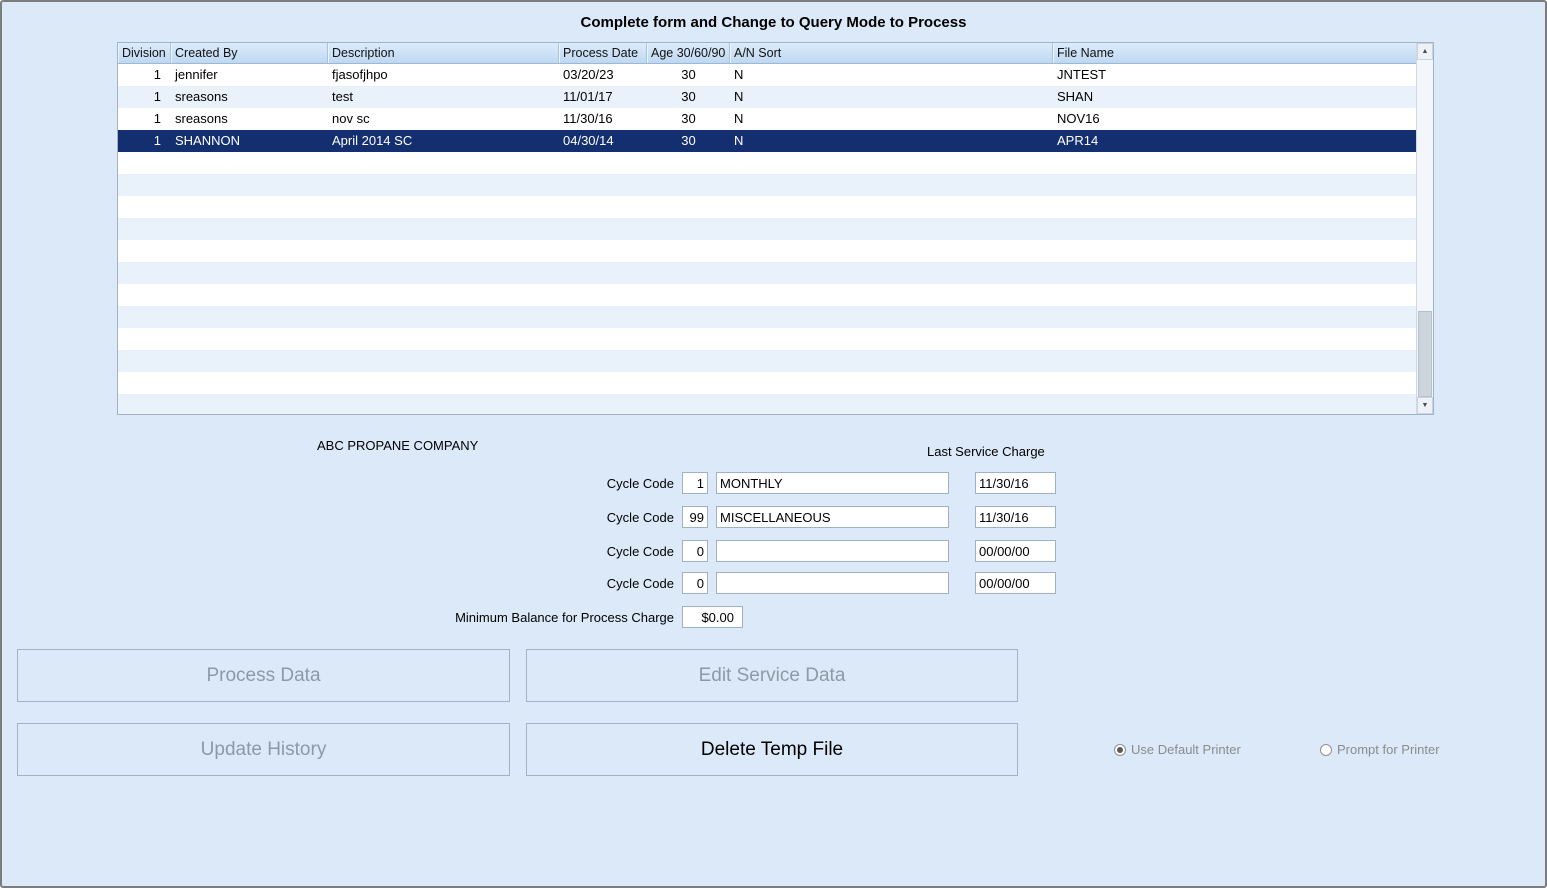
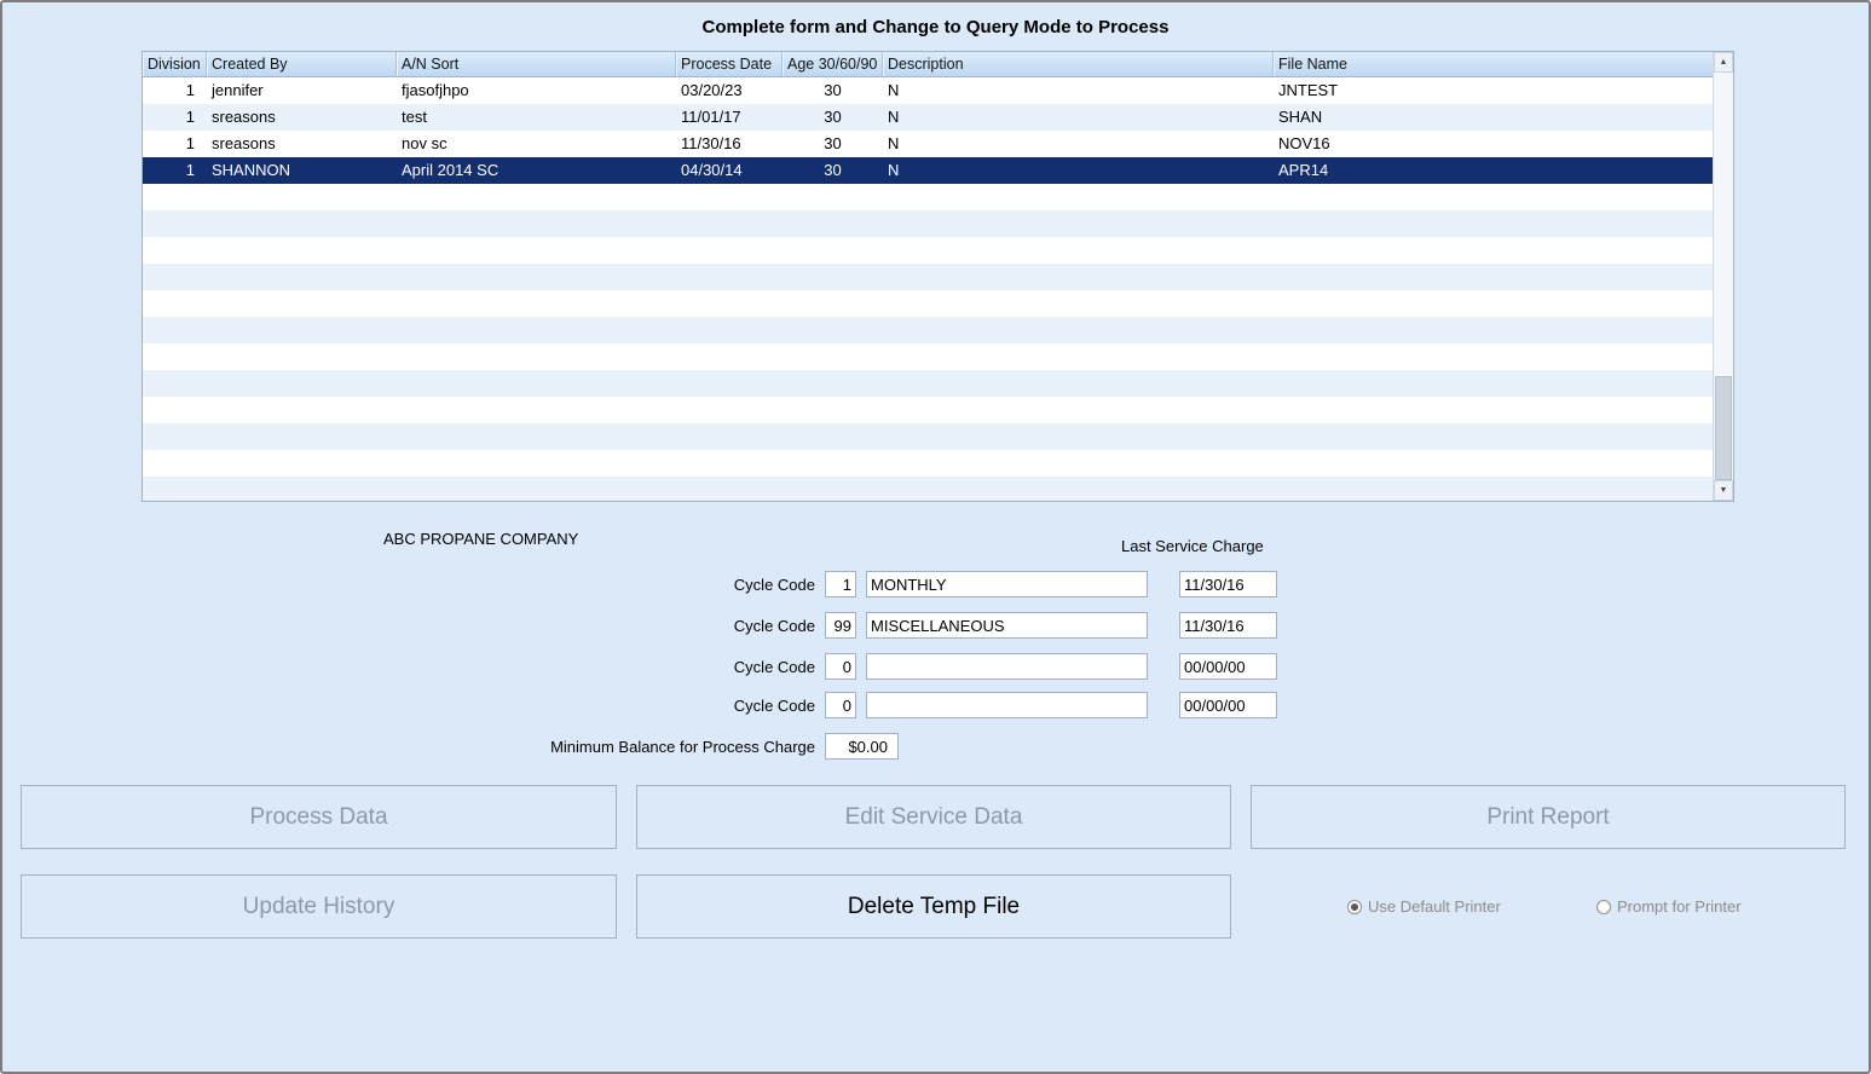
  Complete form and Change to Query Mode to Process
  Division
  Created By
- Description
+ A/N Sort
  Process Date
  Age 30/60/90
- A/N Sort
+ Description
  File Name
  1
  jennifer
  fjasofjhpo
  03/20/23
  30
  N
  JNTEST
  1
  sreasons
  test
  11/01/17
  30
  N
  SHAN
  1
  sreasons
  nov sc
  11/30/16
  30
  N
  NOV16
  1
  SHANNON
  April 2014 SC
  04/30/14
  30
  N
  APR14
  ABC PROPANE COMPANY
  Last Service Charge
  Cycle Code
  1
  MONTHLY
  11/30/16
  Cycle Code
  99
  MISCELLANEOUS
  11/30/16
  Cycle Code
  0
  00/00/00
  Cycle Code
  0
  00/00/00
  Minimum Balance for Process Charge
  $0.00
  Process Data
  Edit Service Data
+ Print Report
  Update History
  Delete Temp File
  Use Default Printer
  Prompt for Printer
